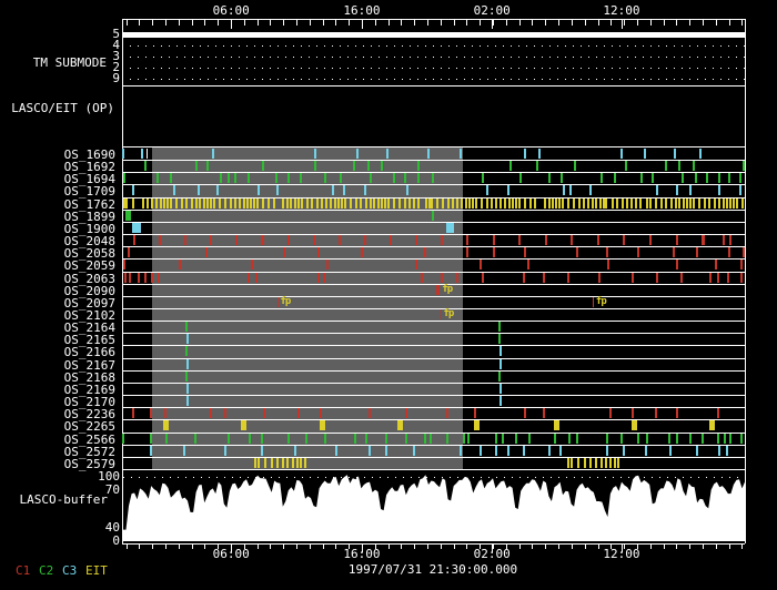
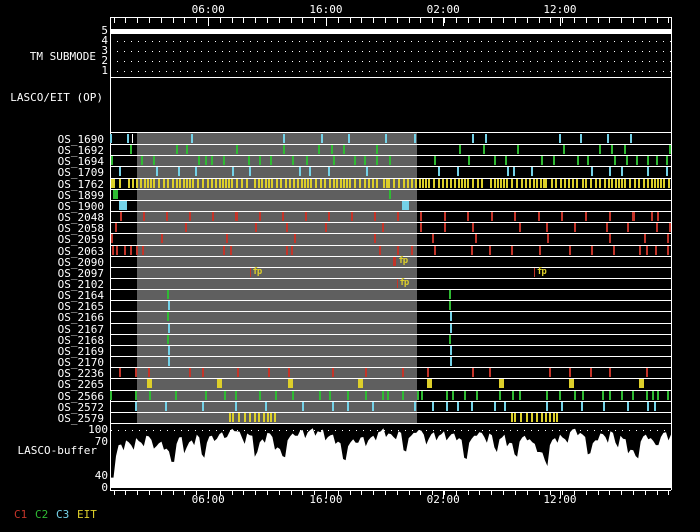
  TM SUBMODE
  LASCO/EIT (OP)
  LASCO-buffer
- 1997/07/31 21:30:00.000
  06:00
  06:00
  16:00
  16:00
  02:00
  02:00
  12:00
  12:00
  5
  4
  3
  2
- 9
+ 1
  OS_1690
  OS_1692
  OS_1694
  OS_1709
  OS_1762
  OS_1899
  OS_1900
  OS_2048
  OS_2058
  OS_2059
  OS_2063
  OS_2090
  fp
  OS_2097
  fp
  fp
  OS_2102
  fp
  OS_2164
  OS_2165
  OS_2166
  OS_2167
  OS_2168
  OS_2169
  OS_2170
  OS_2236
  OS_2265
  OS_2566
  OS_2572
  OS_2579
  100
  70
  40
  0
  C1
  C2
  C3
  EIT
